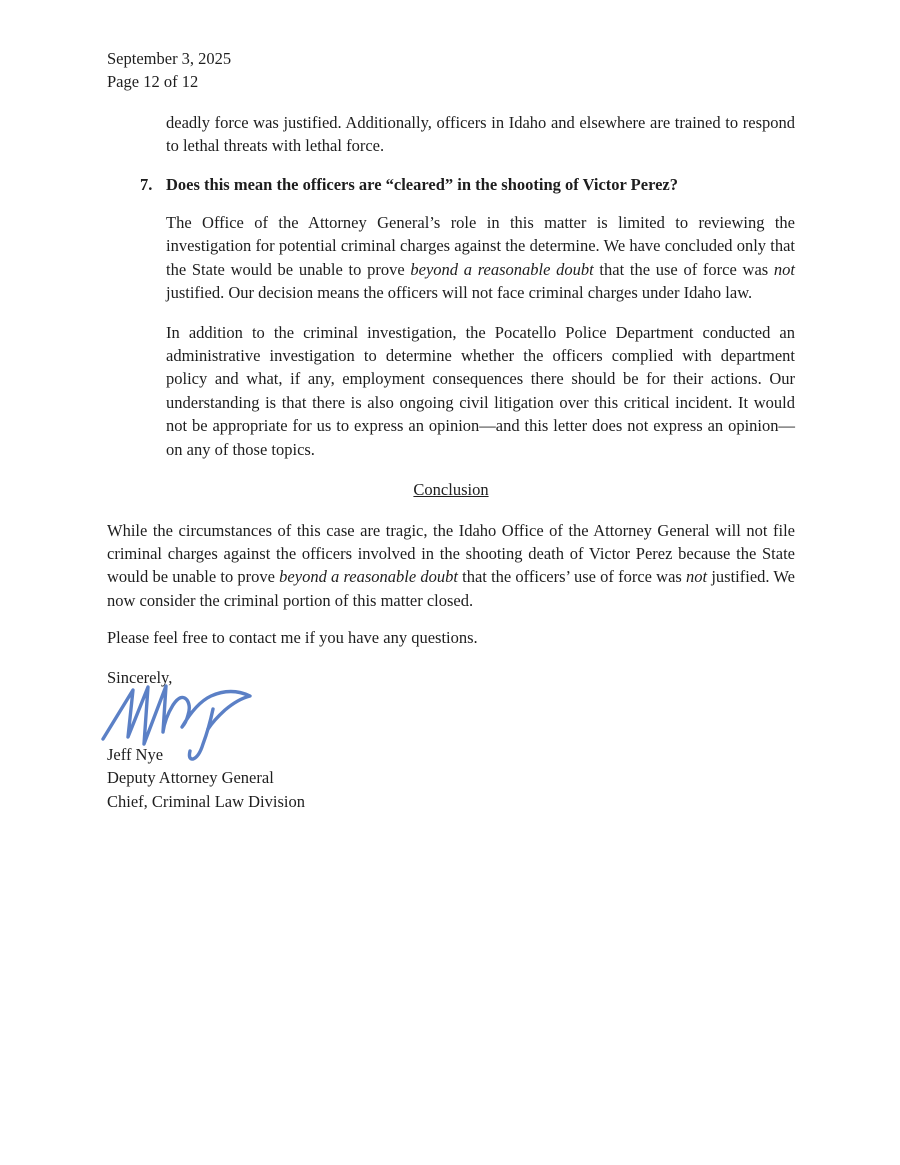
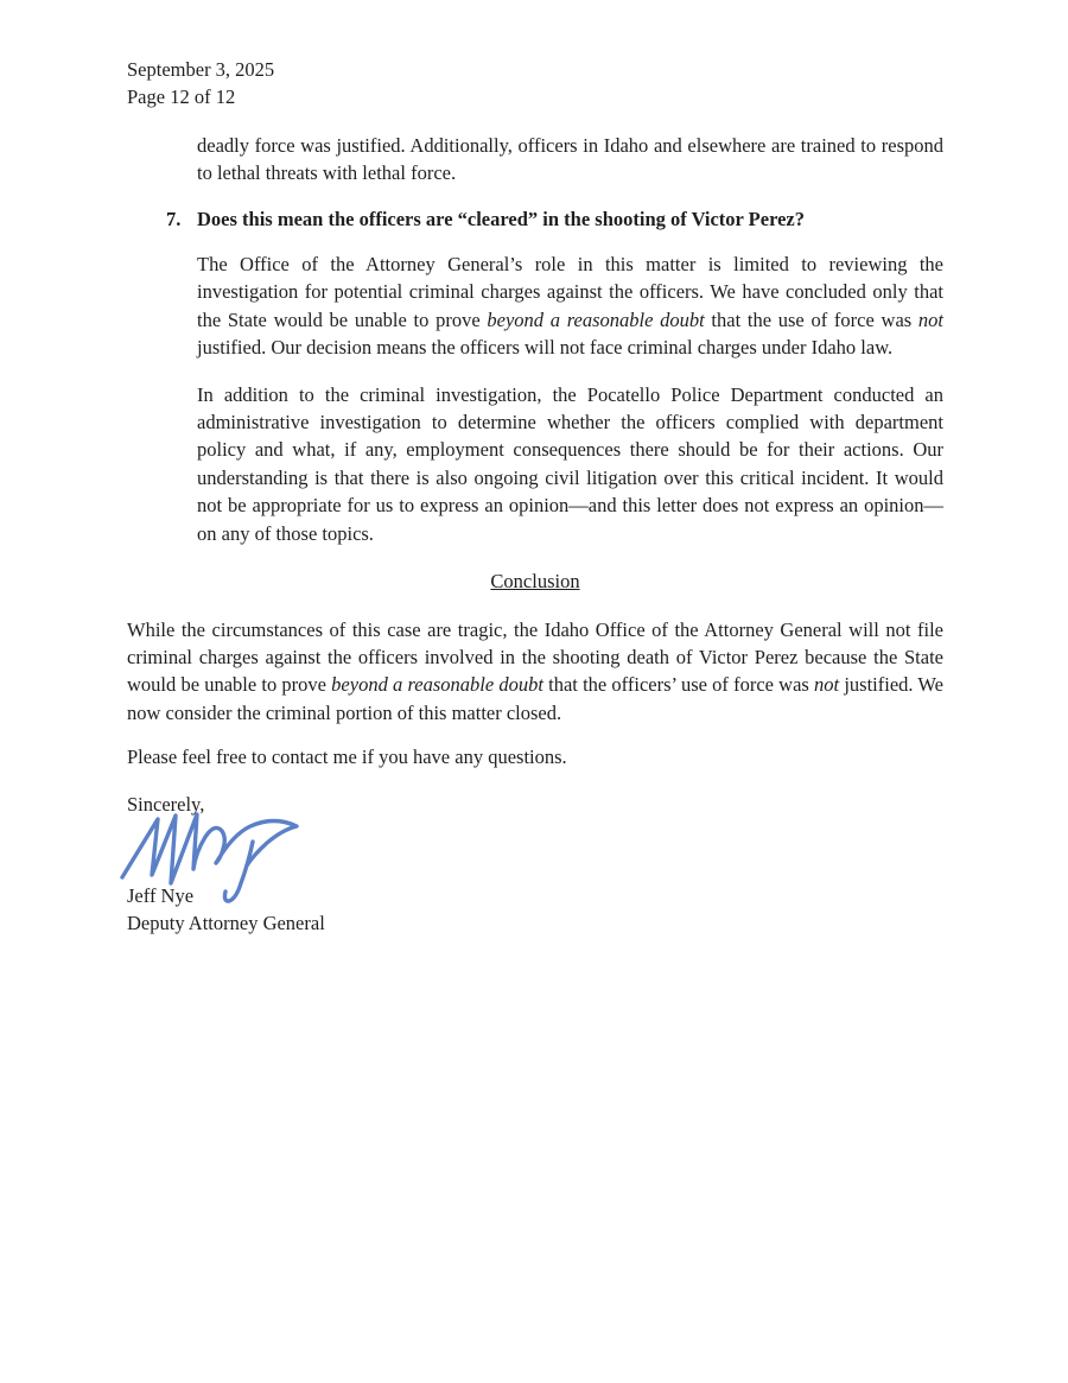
  September 3, 2025
  Page 12 of 12
  deadly force was justified. Additionally, officers in Idaho and elsewhere are trained to respond to lethal threats with lethal force.
  7.
  Does this mean the officers are “cleared” in the shooting of Victor Perez?
- The Office of the Attorney General’s role in this matter is limited to reviewing the investigation for potential criminal charges against the determine. We have concluded only that the State would be unable to prove beyond a reasonable doubt that the use of force was not justified. Our decision means the officers will not face criminal charges under Idaho law.
+ The Office of the Attorney General’s role in this matter is limited to reviewing the investigation for potential criminal charges against the officers. We have concluded only that the State would be unable to prove beyond a reasonable doubt that the use of force was not justified. Our decision means the officers will not face criminal charges under Idaho law.
  In addition to the criminal investigation, the Pocatello Police Department conducted an administrative investigation to determine whether the officers complied with department policy and what, if any, employment consequences there should be for their actions. Our understanding is that there is also ongoing civil litigation over this critical incident. It would not be appropriate for us to express an opinion—and this letter does not express an opinion—on any of those topics.
  Conclusion
  While the circumstances of this case are tragic, the Idaho Office of the Attorney General will not file criminal charges against the officers involved in the shooting death of Victor Perez because the State would be unable to prove beyond a reasonable doubt that the officers’ use of force was not justified. We now consider the criminal portion of this matter closed.
  Please feel free to contact me if you have any questions.
  Sincerely,
  Jeff Nye
  Deputy Attorney General
- Chief, Criminal Law Division
